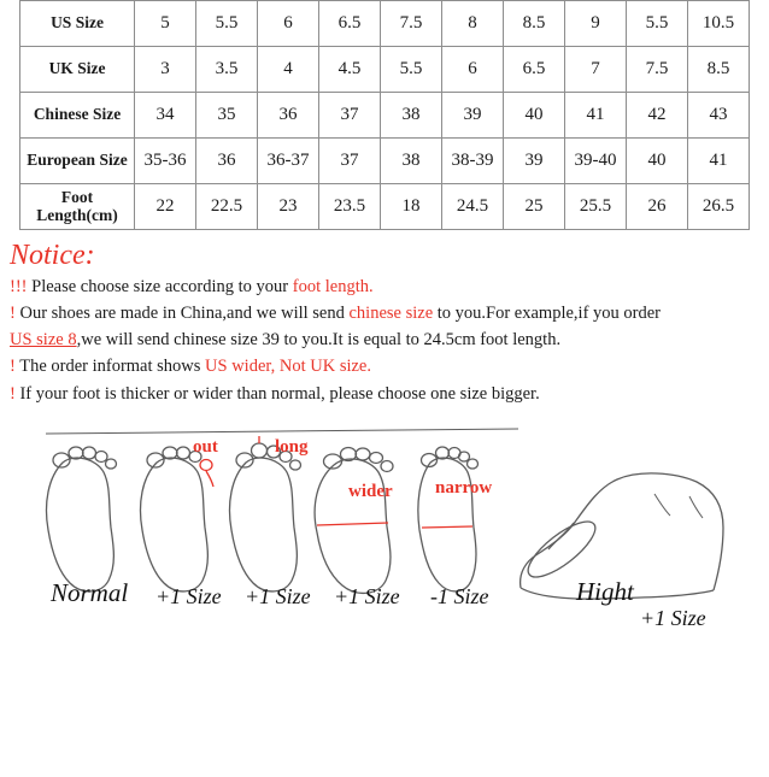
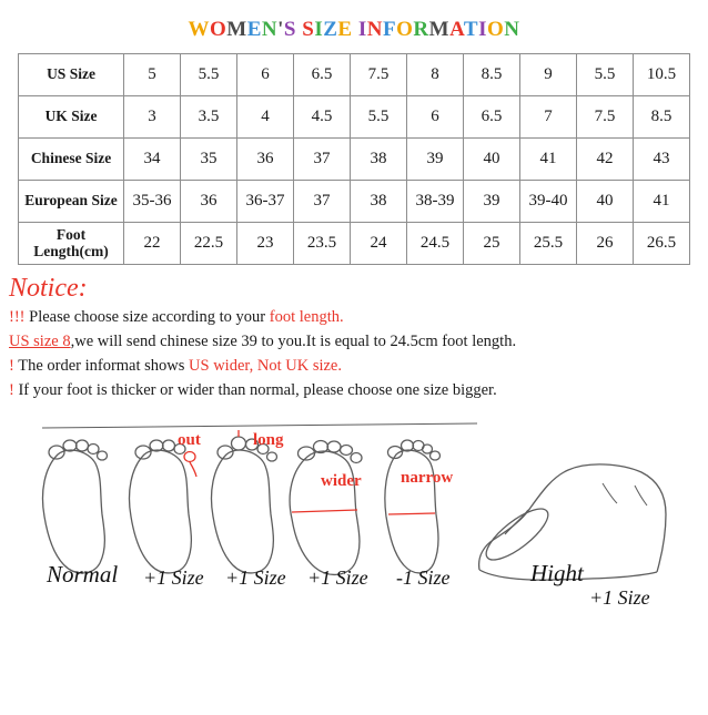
+ WOMEN'S SIZE INFORMATION
  US Size	5	5.5	6	6.5	7.5	8	8.5	9	5.5	10.5
  UK Size	3	3.5	4	4.5	5.5	6	6.5	7	7.5	8.5
  Chinese Size	34	35	36	37	38	39	40	41	42	43
  European Size	35-36	36	36-37	37	38	38-39	39	39-40	40	41
- Foot Length(cm)	22	22.5	23	23.5	18	24.5	25	25.5	26	26.5
+ Foot Length(cm)	22	22.5	23	23.5	24	24.5	25	25.5	26	26.5
  Notice:
  !!! Please choose size according to your foot length.
- ! Our shoes are made in China,and we will send chinese size to you.For example,if you order
  US size 8,we will send chinese size 39 to you.It is equal to 24.5cm foot length.
  ! The order informat shows US wider, Not UK size.
  ! If your foot is thicker or wider than normal, please choose one size bigger.
  out
  long
  wider
  narrow
  Normal
  +1 Size
  +1 Size
  +1 Size
  -1 Size
  Hight
  +1 Size
